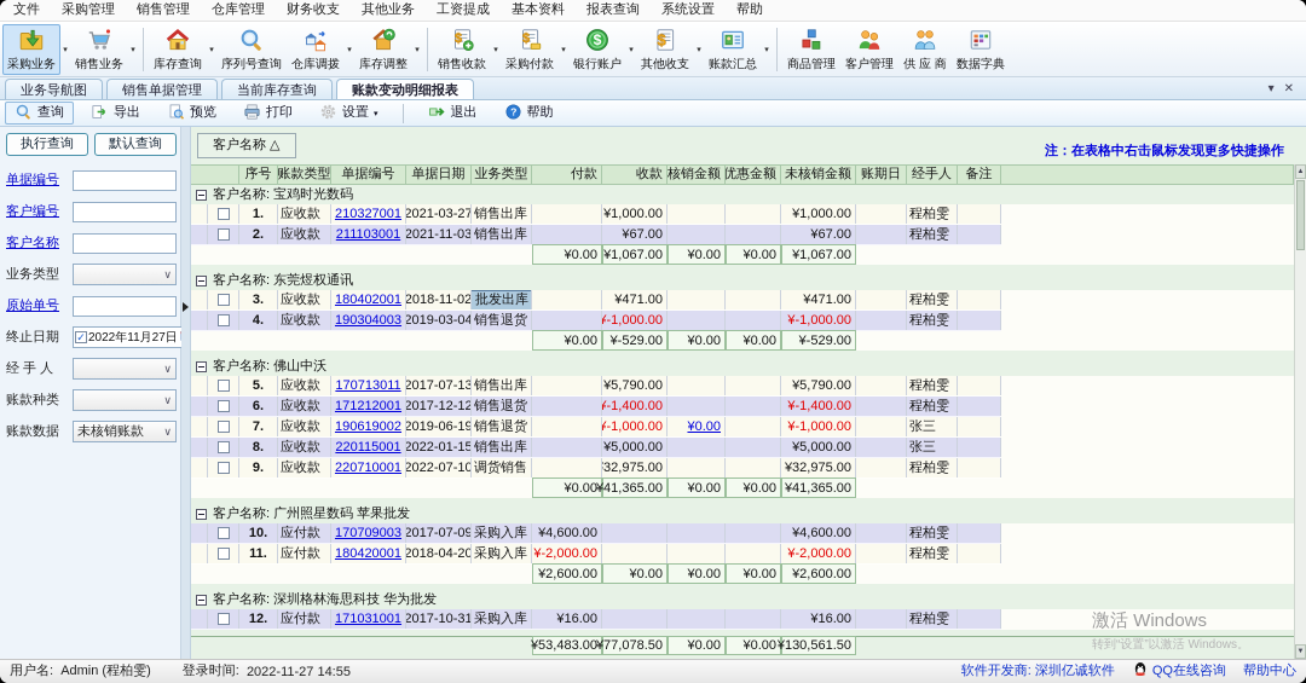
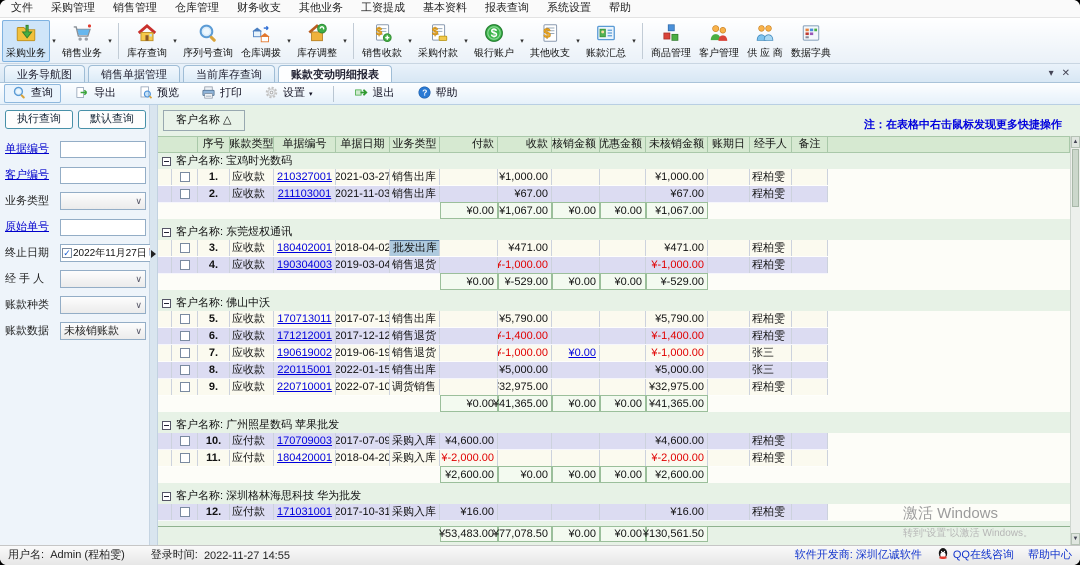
  文件
  采购管理
  销售管理
  仓库管理
  财务收支
  其他业务
  工资提成
  基本资料
  报表查询
  系统设置
  帮助
  采购业务
  销售业务
  库存查询
  序列号查询
  仓库调拨
  库存调整
  $
  销售收款
  $
  采购付款
  $
  银行账户
  $
  其他收支
  账款汇总
  商品管理
  客户管理
  供 应 商
  数据字典
  业务导航图
  销售单据管理
  当前库存查询
  账款变动明细报表
  ▾
  ✕
  查询
  导出
  预览
  打印
  设置
  退出
  ?
  帮助
  执行查询
  默认查询
  单据编号
  客户编号
- 客户名称
  业务类型
  ∨
  原始单号
  终止日期
  ✓
  2022年11月27日
  经 手 人
  ∨
  账款种类
  ∨
  账款数据
  未核销账款
  ∨
  客户名称 △
  注：在表格中右击鼠标发现更多快捷操作
  序号
  账款类型
  单据编号
  单据日期
  业务类型
  付款
  收款
  核销金额
  优惠金额
  未核销金额
  账期日
  经手人
  备注
  客户名称: 宝鸡时光数码
  1.
  应收款
  210327001
  2021-03-27
  销售出库
  ¥1,000.00
  ¥1,000.00
  程柏雯
  2.
  应收款
  211103001
  2021-11-03
  销售出库
  ¥67.00
  ¥67.00
  程柏雯
  ¥0.00
  ¥1,067.00
  ¥0.00
  ¥0.00
  ¥1,067.00
  客户名称: 东莞煜权通讯
  3.
  应收款
  180402001
- 2018-11-02
+ 2018-04-02
  批发出库
  ¥471.00
  ¥471.00
  程柏雯
  4.
  应收款
  190304003
  2019-03-04
  销售退货
  ¥-1,000.00
  ¥-1,000.00
  程柏雯
  ¥0.00
  ¥-529.00
  ¥0.00
  ¥0.00
  ¥-529.00
  客户名称: 佛山中沃
  5.
  应收款
  170713011
  2017-07-13
  销售出库
  ¥5,790.00
  ¥5,790.00
  程柏雯
  6.
  应收款
  171212001
  2017-12-12
  销售退货
  ¥-1,400.00
  ¥-1,400.00
  程柏雯
  7.
  应收款
  190619002
  2019-06-19
  销售退货
  ¥-1,000.00
  ¥0.00
  ¥-1,000.00
  张三
  8.
  应收款
  220115001
  2022-01-15
  销售出库
  ¥5,000.00
  ¥5,000.00
  张三
  9.
  应收款
  220710001
  2022-07-10
  调货销售
  32,975.00
  ¥32,975.00
  程柏雯
  ¥0.00
  ¥41,365.00
  ¥0.00
  ¥0.00
  ¥41,365.00
  客户名称: 广州照星数码 苹果批发
  10.
  应付款
  170709003
  2017-07-09
  采购入库
  ¥4,600.00
  ¥4,600.00
  程柏雯
  11.
  应付款
  180420001
  2018-04-20
  采购入库
  ¥-2,000.00
  ¥-2,000.00
  程柏雯
  ¥2,600.00
  ¥0.00
  ¥0.00
  ¥0.00
  ¥2,600.00
  客户名称: 深圳格林海思科技 华为批发
  12.
  应付款
  171031001
  2017-10-31
  采购入库
  ¥16.00
  ¥16.00
  程柏雯
  ¥53,483.00
  ¥77,078.50
  ¥0.00
  ¥0.00
  ¥130,561.50
  用户名:
  Admin (程柏雯)
  登录时间:
  2022-11-27 14:55
  软件开发商: 深圳亿诚软件
  QQ在线咨询
  帮助中心
  激活 Windows
  转到“设置”以激活 Windows。
